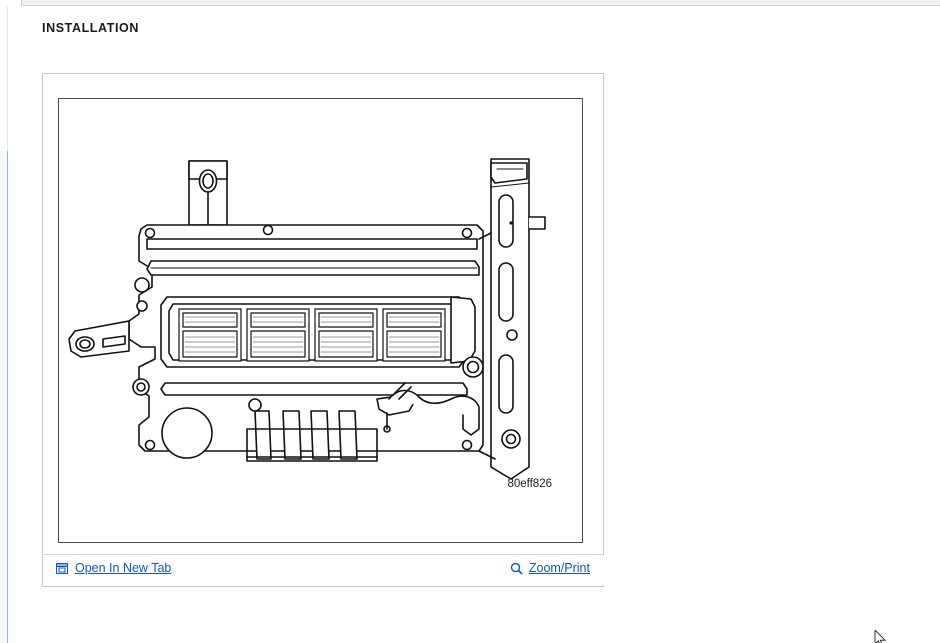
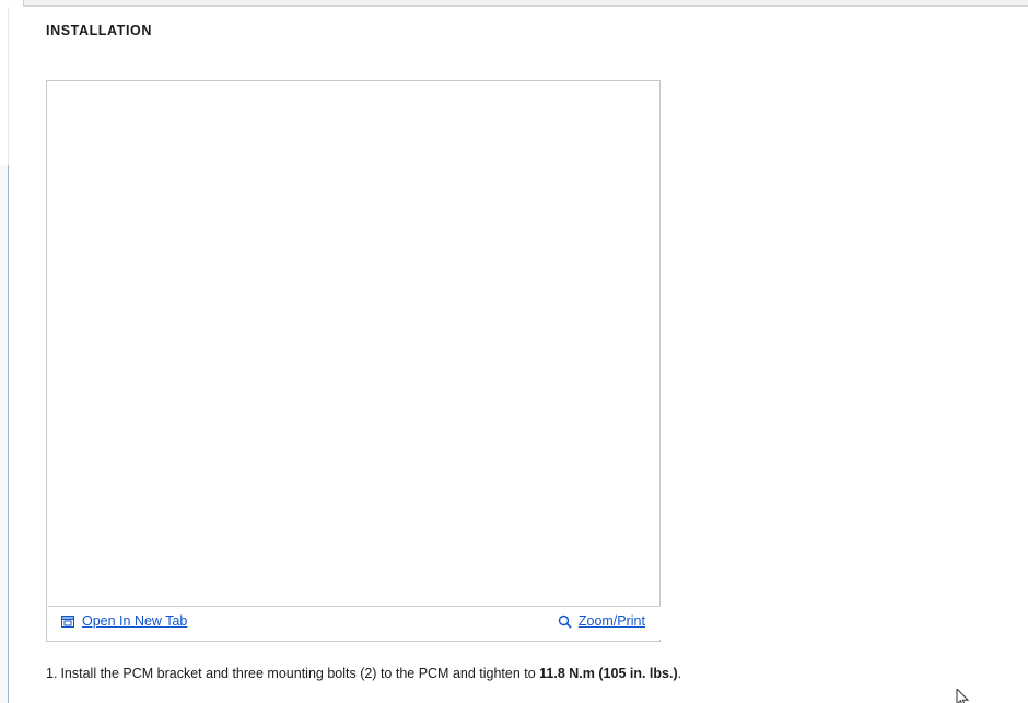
  INSTALLATION
- 80eff826
  Open In New Tab
  Zoom/Print
+ 1. Install the PCM bracket and three mounting bolts (2) to the PCM and tighten to 11.8 N.m (105 in. lbs.).
